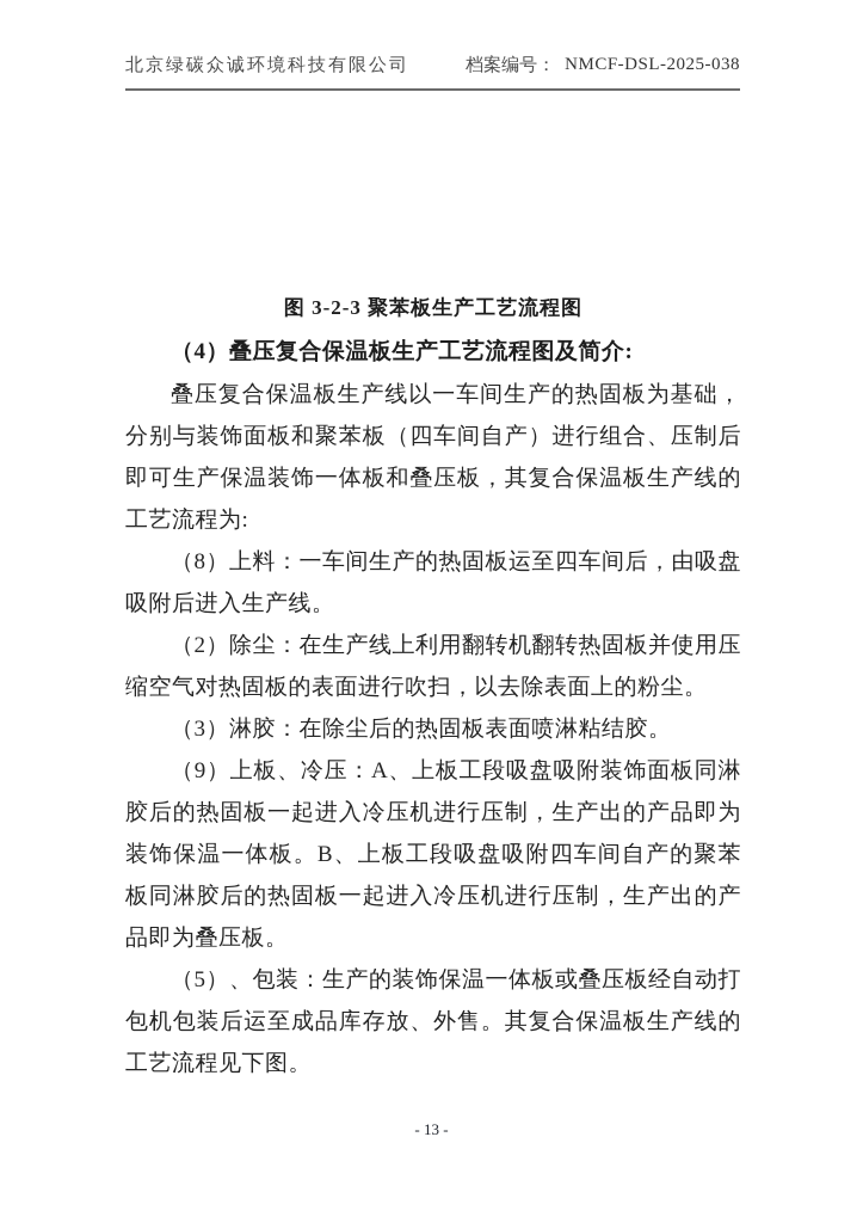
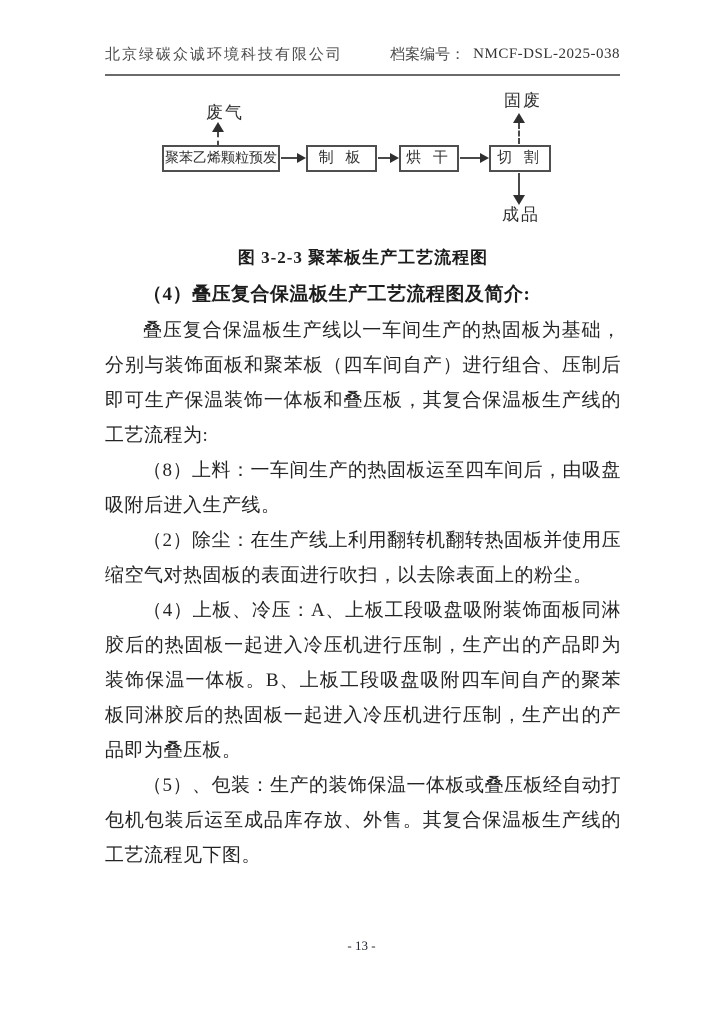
  北京绿碳众诚环境科技有限公司
  档案编号：
  NMCF-DSL-2025-038
+ 废气
+ 聚苯乙烯颗粒预发
+ 制 板
+ 烘 干
+ 切 割
+ 固废
+ 成品
  图 3-2-3 聚苯板生产工艺流程图
  （4）叠压复合保温板生产工艺流程图及简介:
  叠压复合保温板生产线以一车间生产的热固板为基础，分别与装饰面板和聚苯板（四车间自产）进行组合、压制后即可生产保温装饰一体板和叠压板，其复合保温板生产线的工艺流程为:
  （8）上料：一车间生产的热固板运至四车间后，由吸盘吸附后进入生产线。
  （2）除尘：在生产线上利用翻转机翻转热固板并使用压缩空气对热固板的表面进行吹扫，以去除表面上的粉尘。
- （3）淋胶：在除尘后的热固板表面喷淋粘结胶。
- （9）上板、冷压：A、上板工段吸盘吸附装饰面板同淋胶后的热固板一起进入冷压机进行压制，生产出的产品即为装饰保温一体板。B、上板工段吸盘吸附四车间自产的聚苯板同淋胶后的热固板一起进入冷压机进行压制，生产出的产品即为叠压板。
+ （4）上板、冷压：A、上板工段吸盘吸附装饰面板同淋胶后的热固板一起进入冷压机进行压制，生产出的产品即为装饰保温一体板。B、上板工段吸盘吸附四车间自产的聚苯板同淋胶后的热固板一起进入冷压机进行压制，生产出的产品即为叠压板。
  （5）、包装：生产的装饰保温一体板或叠压板经自动打包机包装后运至成品库存放、外售。其复合保温板生产线的工艺流程见下图。
  - 13 -
